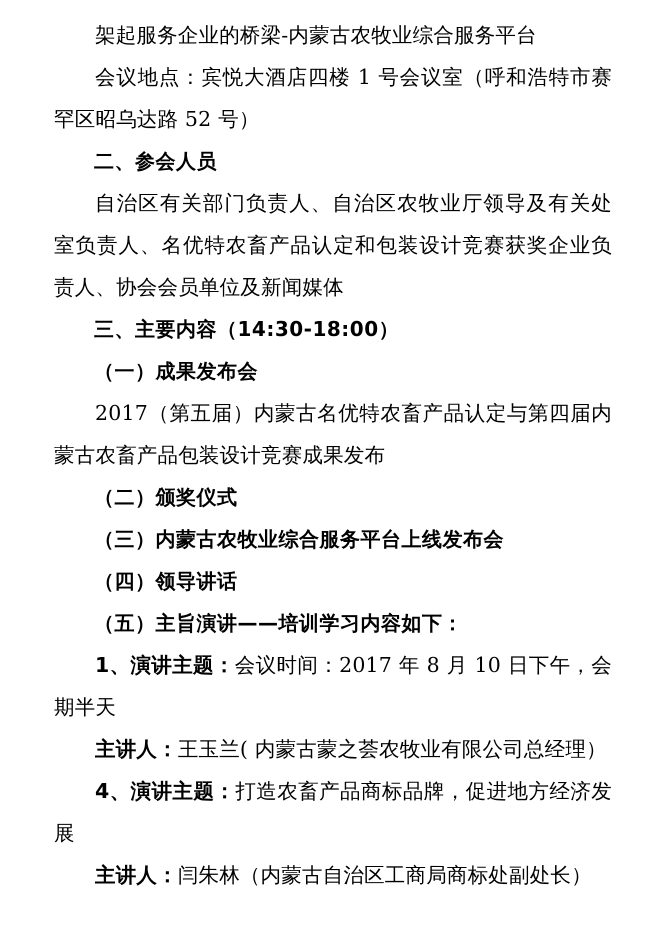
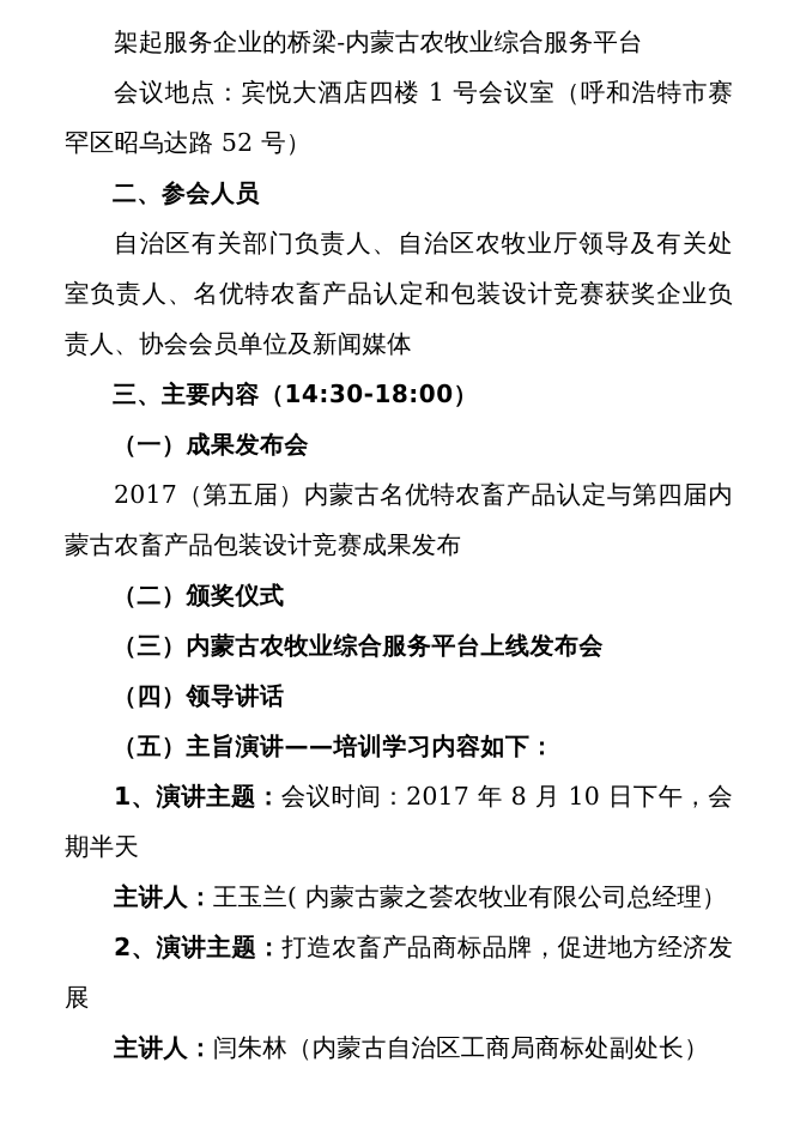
  架起服务企业的桥梁-内蒙古农牧业综合服务平台
  会议地点：宾悦大酒店四楼 1 号会议室（呼和浩特市赛罕区昭乌达路 52 号）
  二、参会人员
  自治区有关部门负责人、自治区农牧业厅领导及有关处室负责人、名优特农畜产品认定和包装设计竞赛获奖企业负责人、协会会员单位及新闻媒体
  三、主要内容（14:30-18:00）
  （一）成果发布会
  2017（第五届）内蒙古名优特农畜产品认定与第四届内蒙古农畜产品包装设计竞赛成果发布
  （二）颁奖仪式
  （三）内蒙古农牧业综合服务平台上线发布会
  （四）领导讲话
  （五）主旨演讲——培训学习内容如下：
  1、演讲主题：会议时间：2017 年 8 月 10 日下午，会期半天
  主讲人：王玉兰( 内蒙古蒙之荟农牧业有限公司总经理）
- 4、演讲主题：打造农畜产品商标品牌，促进地方经济发展
+ 2、演讲主题：打造农畜产品商标品牌，促进地方经济发展
  主讲人：闫朱林（内蒙古自治区工商局商标处副处长）
